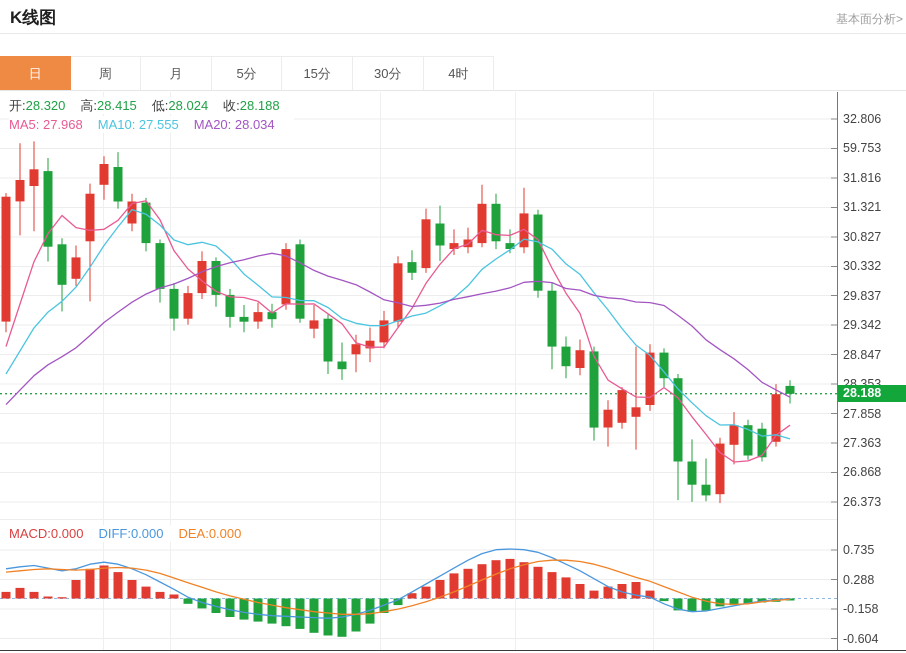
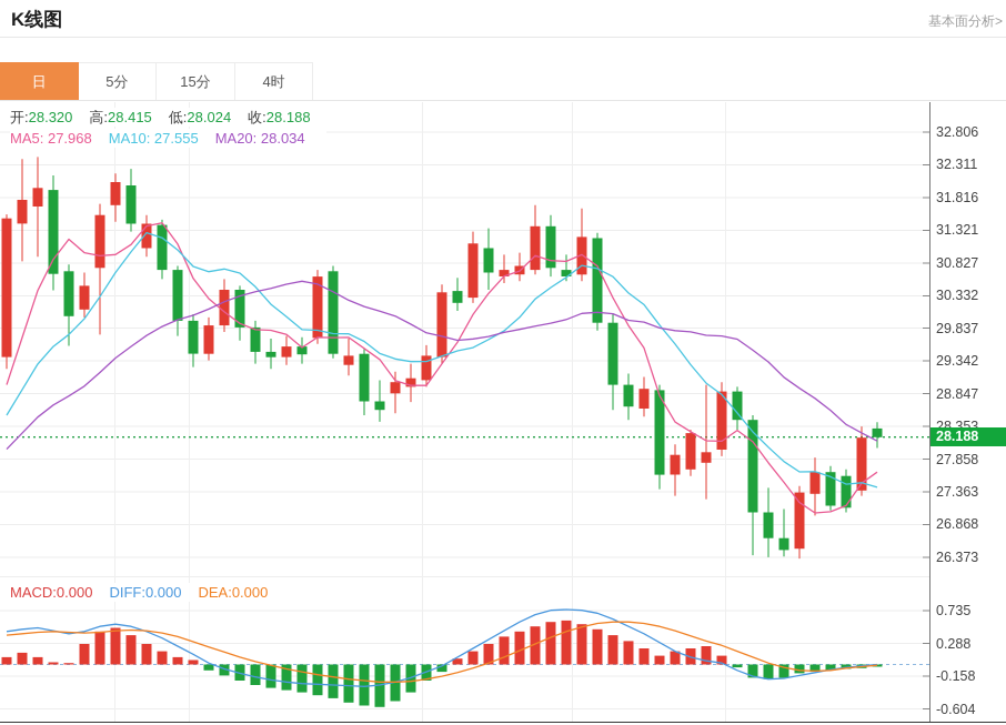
  K线图
  基本面分析>
  日
- 周
- 月
  5分
  15分
- 30分
  4时
  开:28.320 高:28.415 低:28.024 收:28.188
  MA5: 27.968 MA10: 27.555 MA20: 28.034
  MACD:0.000 DIFF:0.000 DEA:0.000
  32.806
- 59.753
+ 32.311
  31.816
  31.321
  30.827
  30.332
  29.837
  29.342
  28.847
  27.858
  27.363
  26.868
  26.373
  0.735
  0.288
  -0.158
  -0.604
  28.188
